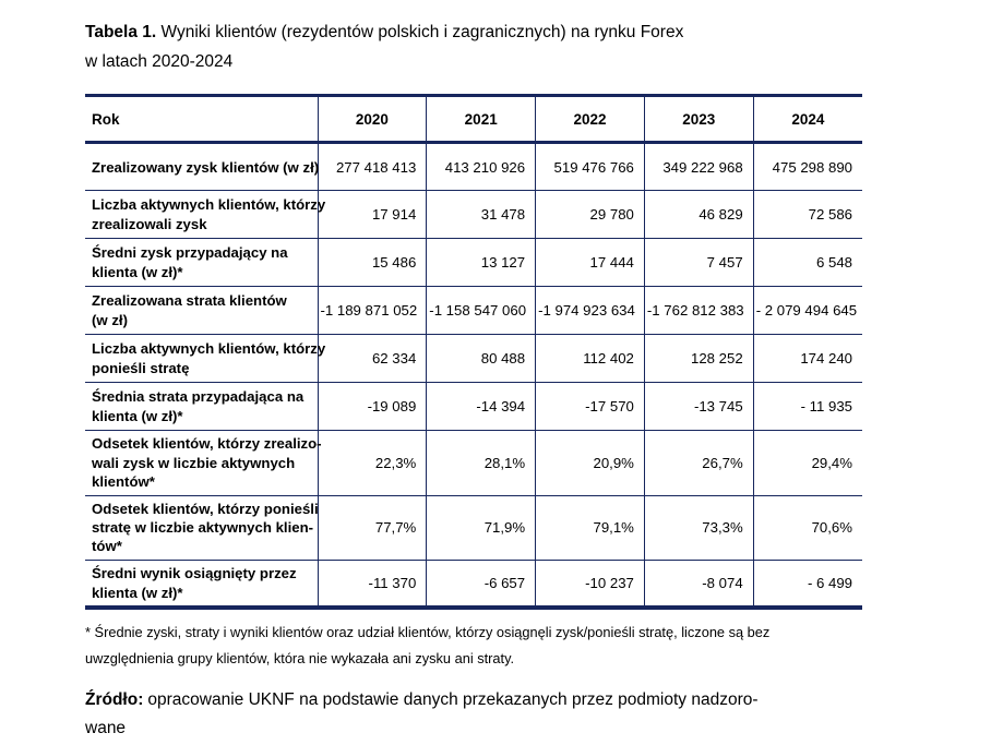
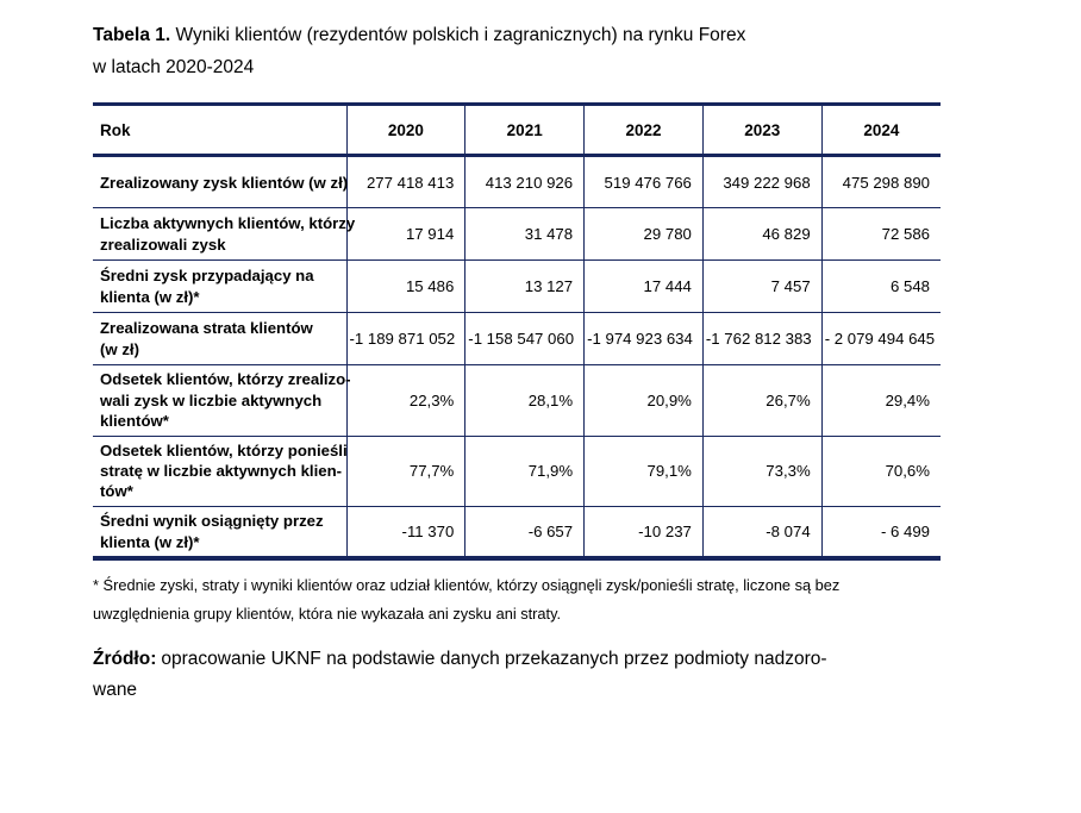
  Tabela 1. Wyniki klientów (rezydentów polskich i zagranicznych) na rynku Forex
  w latach 2020-2024
  Rok	2020	2021	2022	2023	2024
  Zrealizowany zysk klientów (w zł)	277 418 413	413 210 926	519 476 766	349 222 968	475 298 890
  Liczba aktywnych klientów, którzy zrealizowali zysk	17 914	31 478	29 780	46 829	72 586
  Średni zysk przypadający na klienta (w zł)*	15 486	13 127	17 444	7 457	6 548
  Zrealizowana strata klientów (w zł)	-1 189 871 052	-1 158 547 060	-1 974 923 634	-1 762 812 383	- 2 079 494 645
- Liczba aktywnych klientów, którzy ponieśli stratę	62 334	80 488	112 402	128 252	174 240
- Średnia strata przypadająca na klienta (w zł)*	-19 089	-14 394	-17 570	-13 745	- 11 935
  Odsetek klientów, którzy zrealizo- wali zysk w liczbie aktywnych klientów*	22,3%	28,1%	20,9%	26,7%	29,4%
  Odsetek klientów, którzy ponieśli stratę w liczbie aktywnych klien- tów*	77,7%	71,9%	79,1%	73,3%	70,6%
  Średni wynik osiągnięty przez klienta (w zł)*	-11 370	-6 657	-10 237	-8 074	- 6 499
  * Średnie zyski, straty i wyniki klientów oraz udział klientów, którzy osiągnęli zysk/ponieśli stratę, liczone są bez
  uwzględnienia grupy klientów, która nie wykazała ani zysku ani straty.
  Źródło: opracowanie UKNF na podstawie danych przekazanych przez podmioty nadzoro-
  wane
